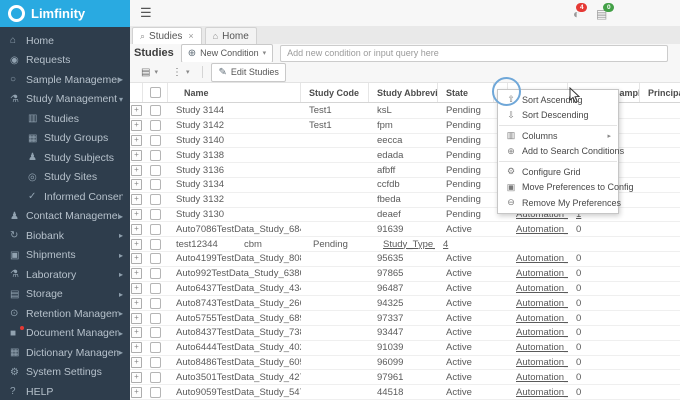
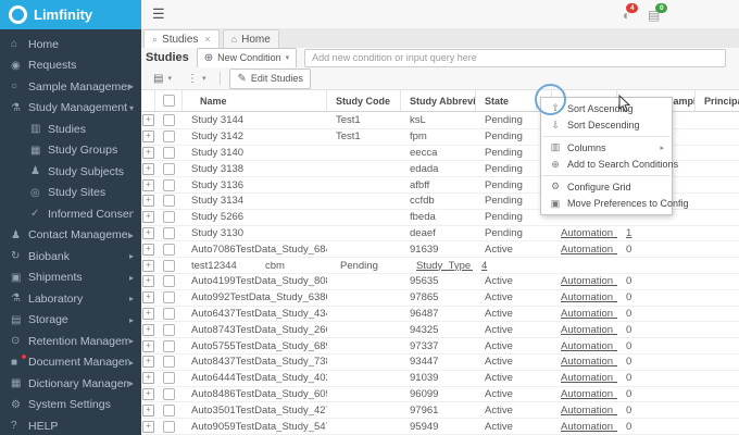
  Limfinity
  ⌂
  Home
  ◉
  Requests
  ○
  Sample Manageme
  ▸
  ⚗
  Study Management
  ▾
  ▥
  Studies
  ▦
  Study Groups
  ♟
  Study Subjects
  ◎
  Study Sites
  ✓
  Informed Consen
  ♟
  Contact Manageme
  ▸
  ↻
  Biobank
  ▸
  ▣
  Shipments
  ▸
  ⚗
  Laboratory
  ▸
  ▤
  Storage
  ▸
  ⊙
  Retention Managem
  ▸
  ■
  Document Manage
  ▸
  ▦
  Dictionary Managem
  ▸
  ⚙
  System Settings
  ?
  HELP
  ☰
  ◐
  ▤
  ⌕
  Studies
  ×
  ⌂
  Home
  Studies
  ⊕
  New Condition
  Add new condition or input query here
  ▤
  ⋮
  ✎
  Edit Studies
  Name
  Study Code
  Study Abbrevi
  State
  +
  Study 3144
  Test1
  ksL
  Pending
  +
  Study 3142
  Test1
  fpm
  Pending
  +
  Study 3140
  eecca
  Pending
  +
  Study 3138
  edada
  Pending
  +
  Study 3136
  afbff
  Pending
  +
  Study 3134
  ccfdb
  Pending
  +
- Study 3132
+ Study 5266
  fbeda
  Pending
  +
  Study 3130
  deaef
  Pending
  1
  +
  Auto7086TestData_Study_68
  91639
  Active
  0
  +
  test12344
  cbm
  Pending
  Study_Type
  4
  +
  Auto4199TestData_Study_80
  95635
  Active
  0
  +
  Auto992TestData_Study_638
  97865
  Active
  0
  +
  Auto6437TestData_Study_43
  96487
  Active
  0
  +
  Auto8743TestData_Study_26
  94325
  Active
  0
  +
  Auto5755TestData_Study_68
  97337
  Active
  0
  +
  Auto8437TestData_Study_73
  93447
  Active
  0
  +
  Auto6444TestData_Study_40
  91039
  Active
  0
  +
  Auto8486TestData_Study_60
  96099
  Active
  0
  +
  Auto3501TestData_Study_42
  97961
  Active
  0
  +
  Auto9059TestData_Study_54
- 44518
+ 95949
  Active
  0
  ⇧
  Sort Ascendig
  ⇩
  Sort Descending
  ▥
  Columns
  ⊕
  Add to Search Conditions
  ⚙
  Configure Grid
  ▣
  Move Preferences to Config
- ⊖
- Remove My Preferences
